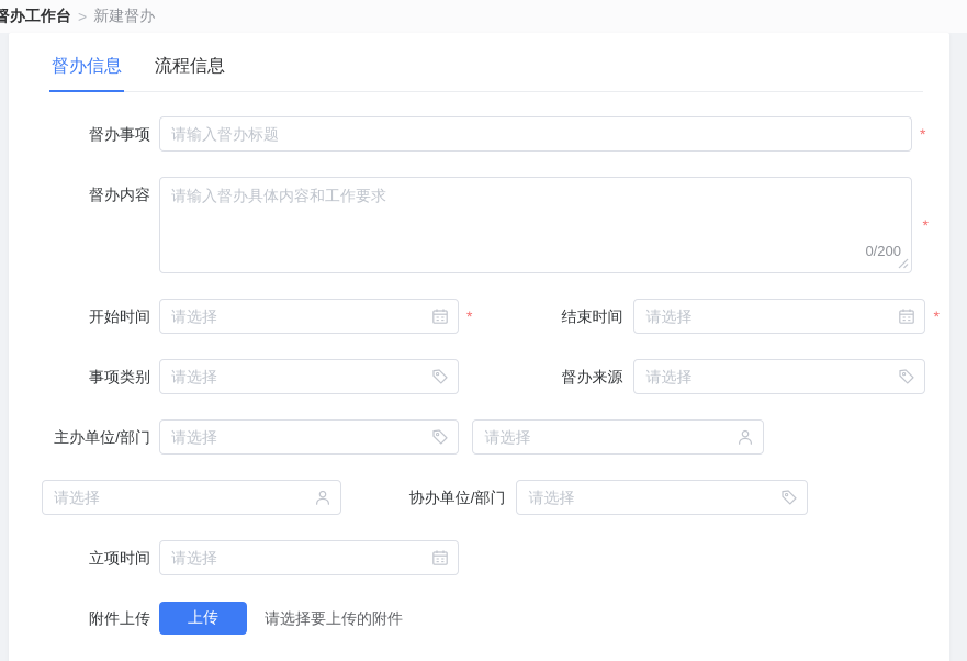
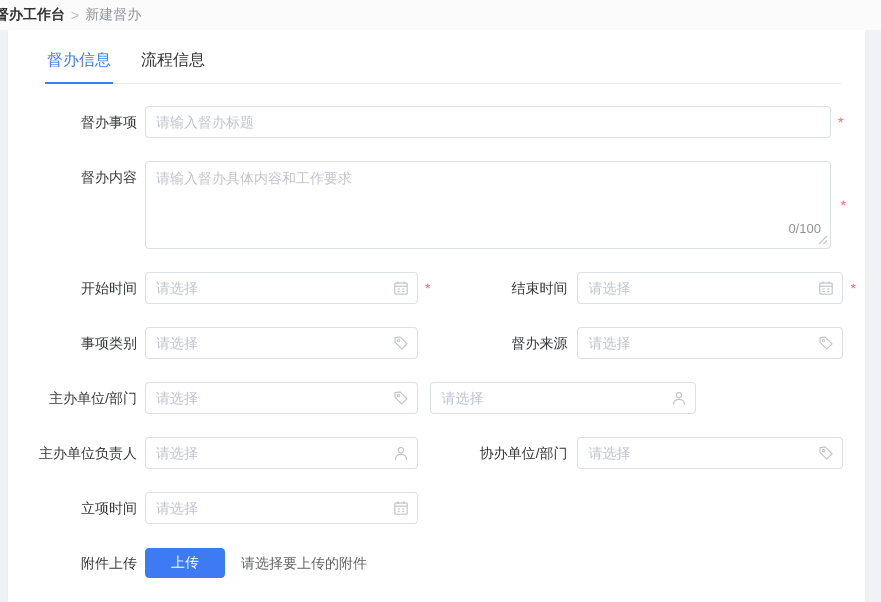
  督办工作台
  >
  新建督办
  督办信息
  流程信息
  督办事项
  请输入督办标题
  *
  督办内容
  请输入督办具体内容和工作要求
- 0/200
+ 0/100
  *
  开始时间
  请选择
  *
  结束时间
  请选择
  *
  事项类别
  请选择
  督办来源
  请选择
  主办单位/部门
  请选择
  请选择
+ 主办单位负责人
  请选择
  协办单位/部门
  请选择
  立项时间
  请选择
  附件上传
  上传
  请选择要上传的附件
